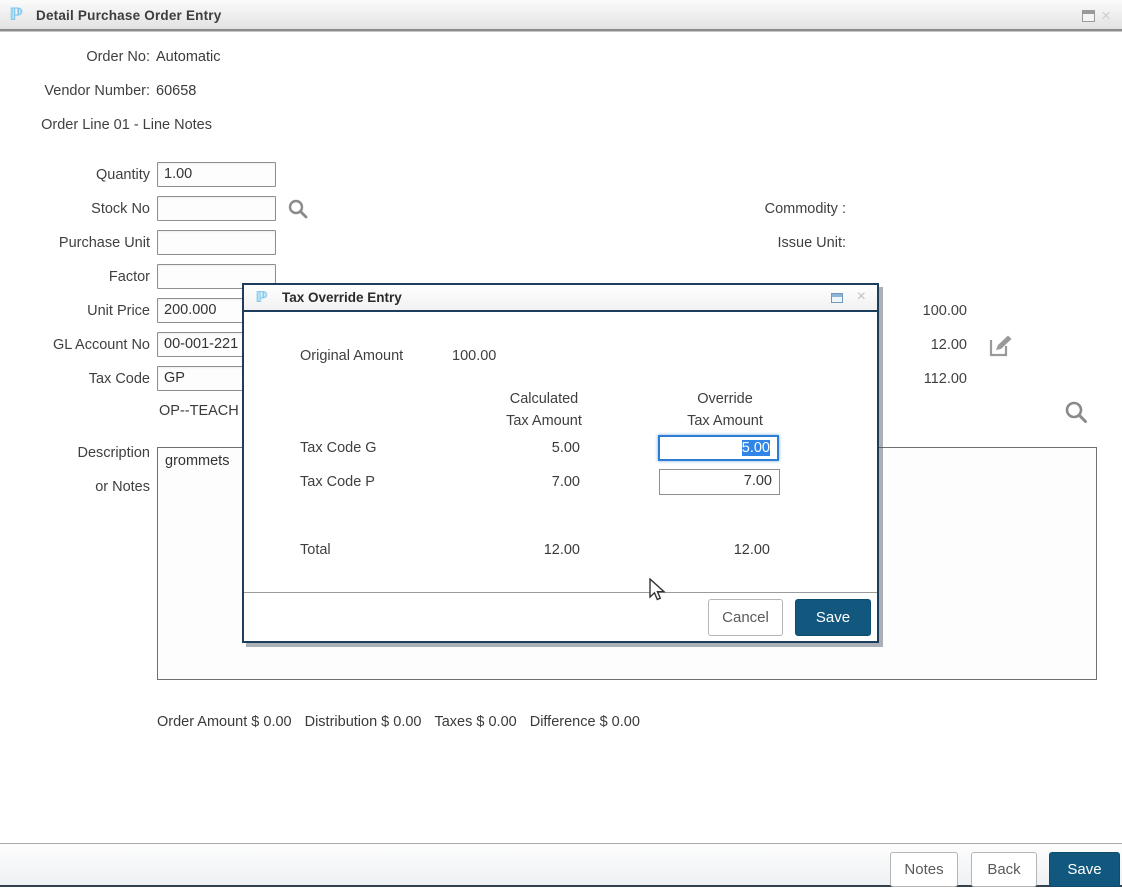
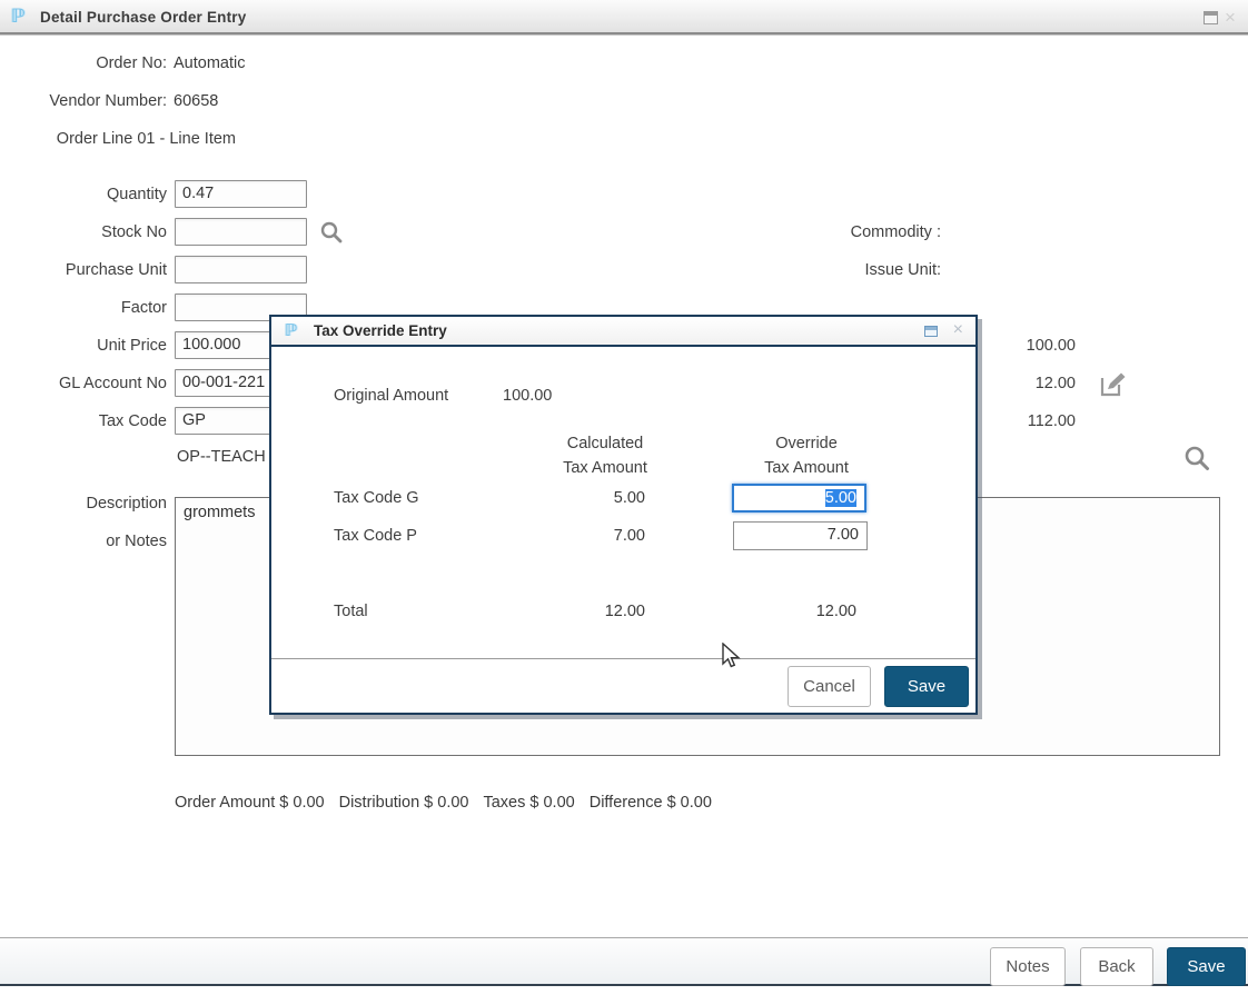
  ℙ
  Detail Purchase Order Entry
  ×
  Order No:
  Automatic
  Vendor Number:
  60658
- Order Line 01 - Line Notes
+ Order Line 01 - Line Item
  Quantity
- 1.00
+ 0.47
  Stock No
  Purchase Unit
  Factor
  Unit Price
- 200.000
+ 100.000
  GL Account No
  00-001-221
  Tax Code
  GP
  OP--TEACH
  Description
  or Notes
  grommets
  Commodity :
  Issue Unit:
  100.00
  12.00
  112.00
  Order Amount $ 0.00
  Distribution $ 0.00
  Taxes $ 0.00
  Difference $ 0.00
  Notes
  Back
  Save
  ℙ
  Tax Override Entry
  ×
  Original Amount
  100.00
  Calculated
  Tax Amount
  Override
  Tax Amount
  Tax Code G
  5.00
  5.00
  Tax Code P
  7.00
  7.00
  Total
  12.00
  12.00
  Cancel
  Save
